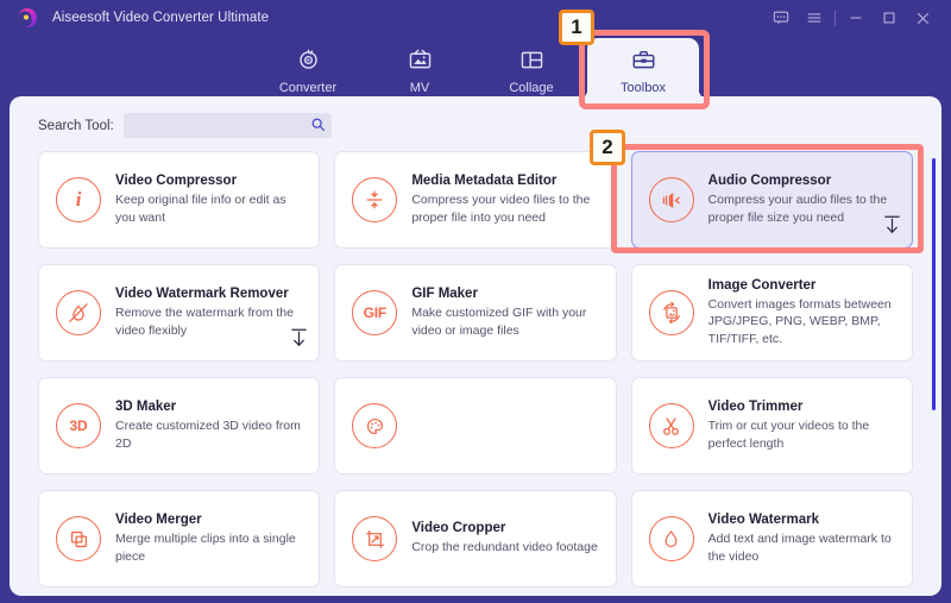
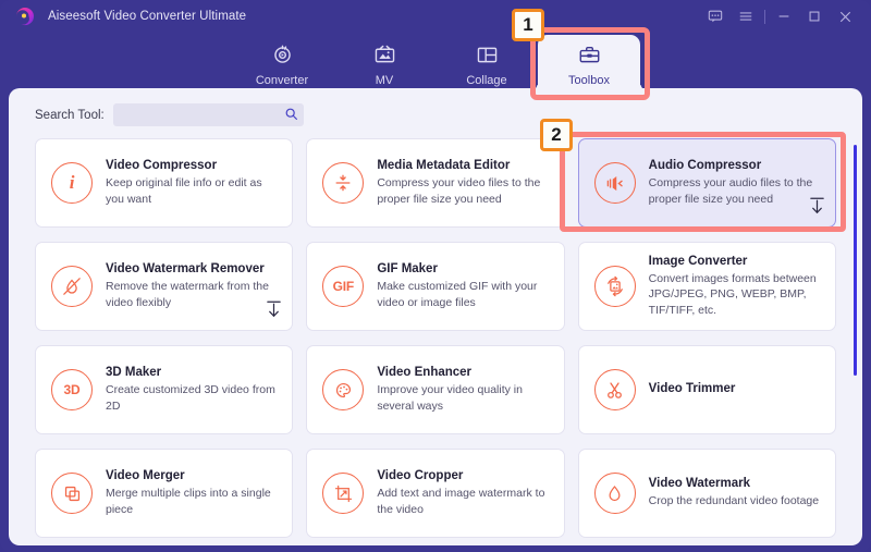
  Aiseesoft Video Converter Ultimate
  Converter
  MV
  Collage
  Toolbox
  Search Tool:
  i
  Video Compressor
  Keep original file info or edit as you want
  Media Metadata Editor
- Compress your video files to the proper file into you need
+ Compress your video files to the proper file size you need
  Audio Compressor
  Compress your audio files to the proper file size you need
  Video Watermark Remover
  Remove the watermark from the video flexibly
  GIF
  GIF Maker
  Make customized GIF with your video or image files
  Image Converter
  Convert images formats between JPG/JPEG, PNG, WEBP, BMP, TIF/TIFF, etc.
  3D
  3D Maker
  Create customized 3D video from 2D
+ Video Enhancer
+ Improve your video quality in several ways
  Video Trimmer
- Trim or cut your videos to the perfect length
  Video Merger
  Merge multiple clips into a single piece
  Video Cropper
- Crop the redundant video footage
+ Add text and image watermark to the video
  Video Watermark
- Add text and image watermark to the video
+ Crop the redundant video footage
  1
  2
